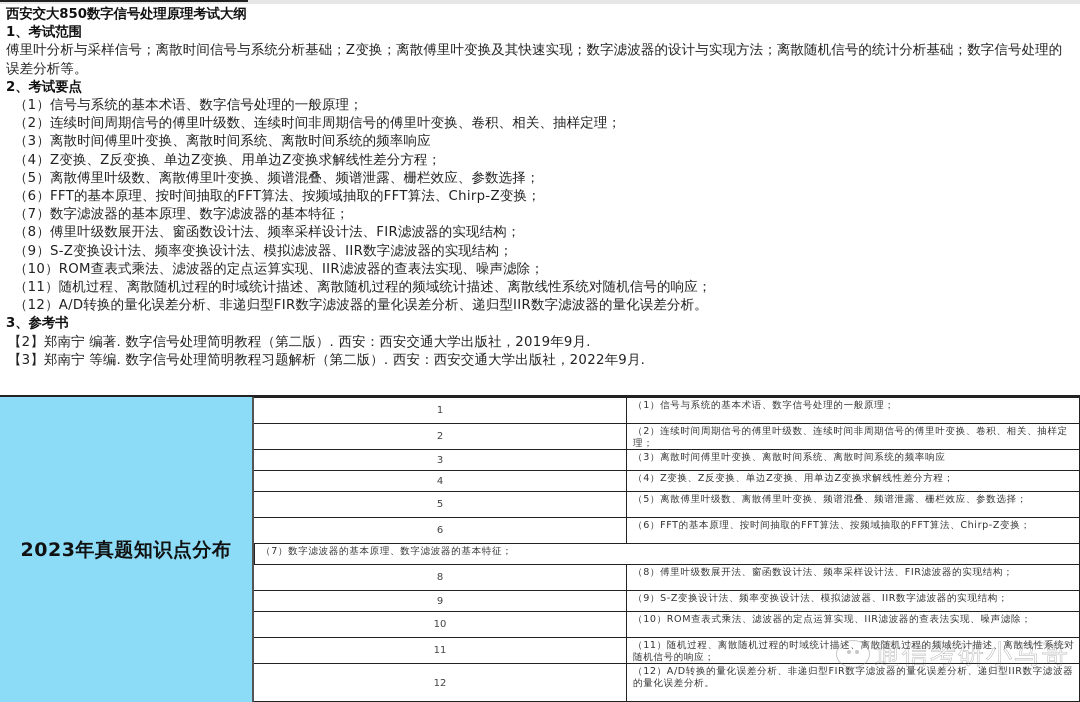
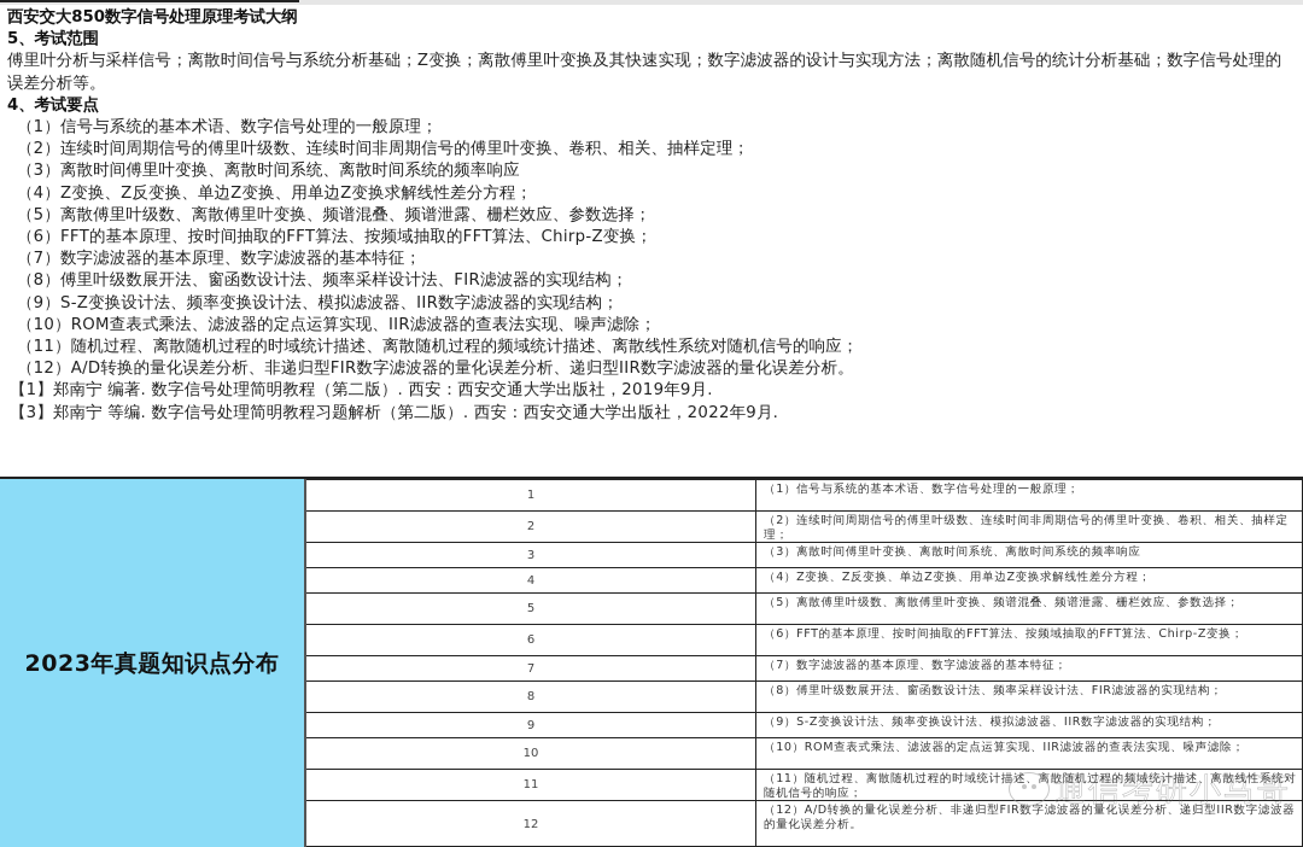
  西安交大850数字信号处理原理考试大纲
- 1、考试范围
+ 5、考试范围
  傅里叶分析与采样信号；离散时间信号与系统分析基础；Z变换；离散傅里叶变换及其快速实现；数字滤波器的设计与实现方法；离散随机信号的统计分析基础；数字信号处理的误差分析等。
- 2、考试要点
+ 4、考试要点
  （1）信号与系统的基本术语、数字信号处理的一般原理；
  （2）连续时间周期信号的傅里叶级数、连续时间非周期信号的傅里叶变换、卷积、相关、抽样定理；
  （3）离散时间傅里叶变换、离散时间系统、离散时间系统的频率响应
  （4）Z变换、Z反变换、单边Z变换、用单边Z变换求解线性差分方程；
  （5）离散傅里叶级数、离散傅里叶变换、频谱混叠、频谱泄露、栅栏效应、参数选择；
  （6）FFT的基本原理、按时间抽取的FFT算法、按频域抽取的FFT算法、Chirp-Z变换；
  （7）数字滤波器的基本原理、数字滤波器的基本特征；
  （8）傅里叶级数展开法、窗函数设计法、频率采样设计法、FIR滤波器的实现结构；
  （9）S-Z变换设计法、频率变换设计法、模拟滤波器、IIR数字滤波器的实现结构；
  （10）ROM查表式乘法、滤波器的定点运算实现、IIR滤波器的查表法实现、噪声滤除；
  （11）随机过程、离散随机过程的时域统计描述、离散随机过程的频域统计描述、离散线性系统对随机信号的响应；
  （12）A/D转换的量化误差分析、非递归型FIR数字滤波器的量化误差分析、递归型IIR数字滤波器的量化误差分析。
- 3、参考书
- 【2】郑南宁 编著. 数字信号处理简明教程（第二版）. 西安：西安交通大学出版社，2019年9月.
+ 【1】郑南宁 编著. 数字信号处理简明教程（第二版）. 西安：西安交通大学出版社，2019年9月.
  【3】郑南宁 等编. 数字信号处理简明教程习题解析（第二版）. 西安：西安交通大学出版社，2022年9月.
  2023年真题知识点分布
  1
  （1）信号与系统的基本术语、数字信号处理的一般原理；
  2
  （2）连续时间周期信号的傅里叶级数、连续时间非周期信号的傅里叶变换、卷积、相关、抽样定理；
  3
  （3）离散时间傅里叶变换、离散时间系统、离散时间系统的频率响应
  4
  （4）Z变换、Z反变换、单边Z变换、用单边Z变换求解线性差分方程；
  5
  （5）离散傅里叶级数、离散傅里叶变换、频谱混叠、频谱泄露、栅栏效应、参数选择；
  6
  （6）FFT的基本原理、按时间抽取的FFT算法、按频域抽取的FFT算法、Chirp-Z变换；
+ 7
  （7）数字滤波器的基本原理、数字滤波器的基本特征；
  8
  （8）傅里叶级数展开法、窗函数设计法、频率采样设计法、FIR滤波器的实现结构；
  9
  （9）S-Z变换设计法、频率变换设计法、模拟滤波器、IIR数字滤波器的实现结构；
  10
  （10）ROM查表式乘法、滤波器的定点运算实现、IIR滤波器的查表法实现、噪声滤除；
  11
  （11）随机过程、离散随机过程的时域统计描述、离散随机过程的频域统计描述、离散线性系统对随机信号的响应；
  12
  （12）A/D转换的量化误差分析、非递归型FIR数字滤波器的量化误差分析、递归型IIR数字滤波器的量化误差分析。
  通信考研小马哥
